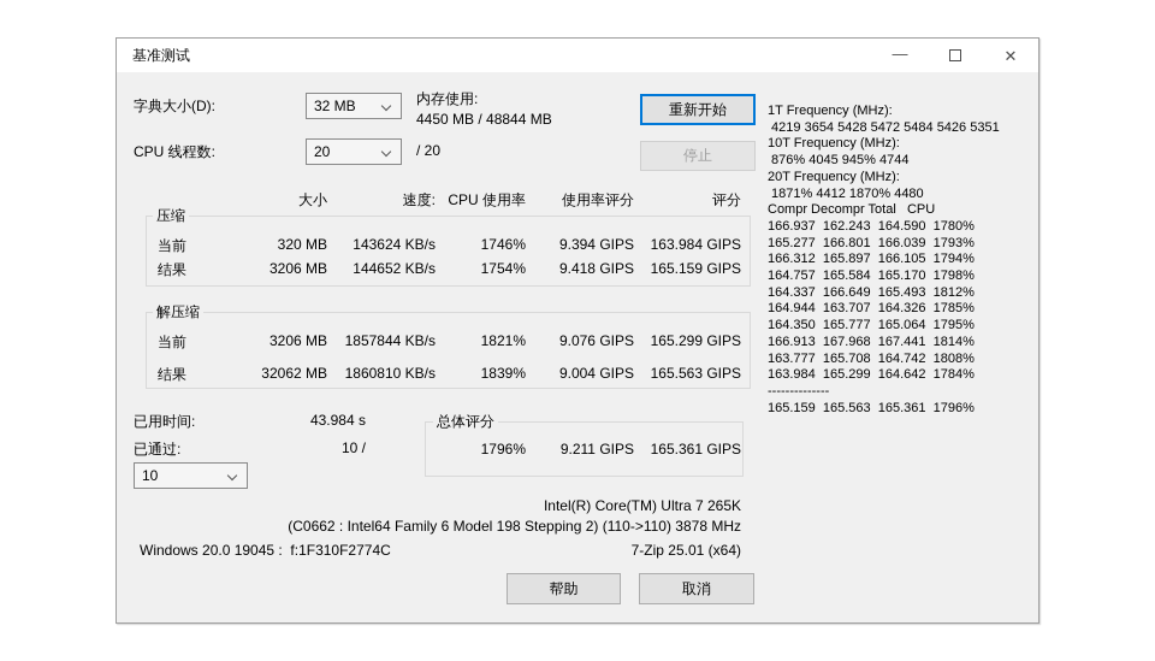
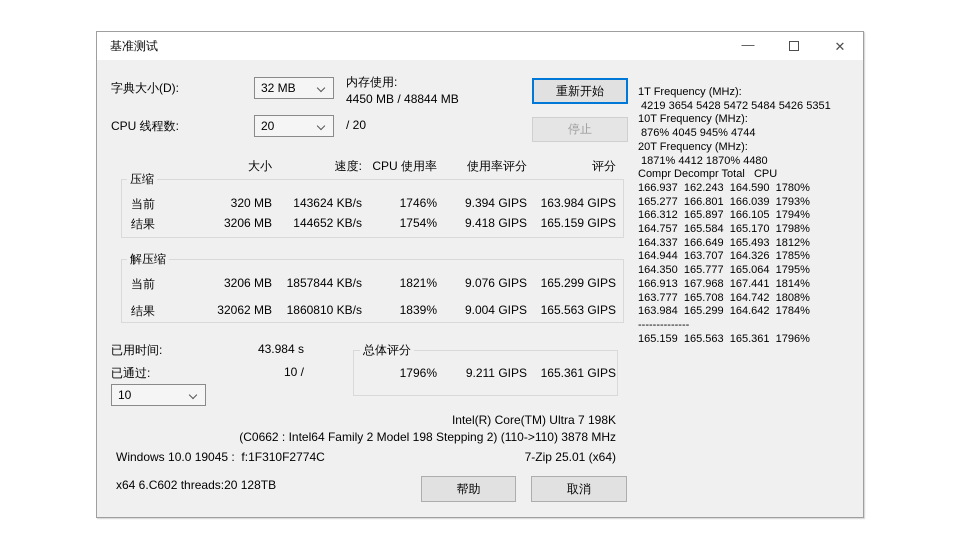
  基准测试
  —
  ✕
  字典大小(D):
  32 MB
  内存使用:
  4450 MB / 48844 MB
  重新开始
  CPU 线程数:
  20
  / 20
  停止
  大小
  速度:
  CPU 使用率
  使用率评分
  评分
  压缩
  当前
  320 MB
  143624 KB/s
  1746%
  9.394 GIPS
  163.984 GIPS
  结果
  3206 MB
  144652 KB/s
  1754%
  9.418 GIPS
  165.159 GIPS
  解压缩
  当前
  3206 MB
  1857844 KB/s
  1821%
  9.076 GIPS
  165.299 GIPS
  结果
  32062 MB
  1860810 KB/s
  1839%
  9.004 GIPS
  165.563 GIPS
  已用时间:
  43.984 s
  已通过:
  10 /
  10
  总体评分
  1796%
  9.211 GIPS
  165.361 GIPS
- Intel(R) Core(TM) Ultra 7 265K
+ Intel(R) Core(TM) Ultra 7 198K
- (C0662 : Intel64 Family 6 Model 198 Stepping 2) (110->110) 3878 MHz
+ (C0662 : Intel64 Family 2 Model 198 Stepping 2) (110->110) 3878 MHz
- Windows 20.0 19045 : f:1F310F2774C
+ Windows 10.0 19045 : f:1F310F2774C
  7-Zip 25.01 (x64)
+ x64 6.C602 threads:20 128TB
  帮助
  取消
  1T Frequency (MHz):
  4219 3654 5428 5472 5484 5426 5351
  10T Frequency (MHz):
  876% 4045 945% 4744
  20T Frequency (MHz):
  1871% 4412 1870% 4480
  Compr Decompr Total CPU
  166.937 162.243 164.590 1780%
  165.277 166.801 166.039 1793%
  166.312 165.897 166.105 1794%
  164.757 165.584 165.170 1798%
  164.337 166.649 165.493 1812%
  164.944 163.707 164.326 1785%
  164.350 165.777 165.064 1795%
  166.913 167.968 167.441 1814%
  163.777 165.708 164.742 1808%
  163.984 165.299 164.642 1784%
  --------------
  165.159 165.563 165.361 1796%
